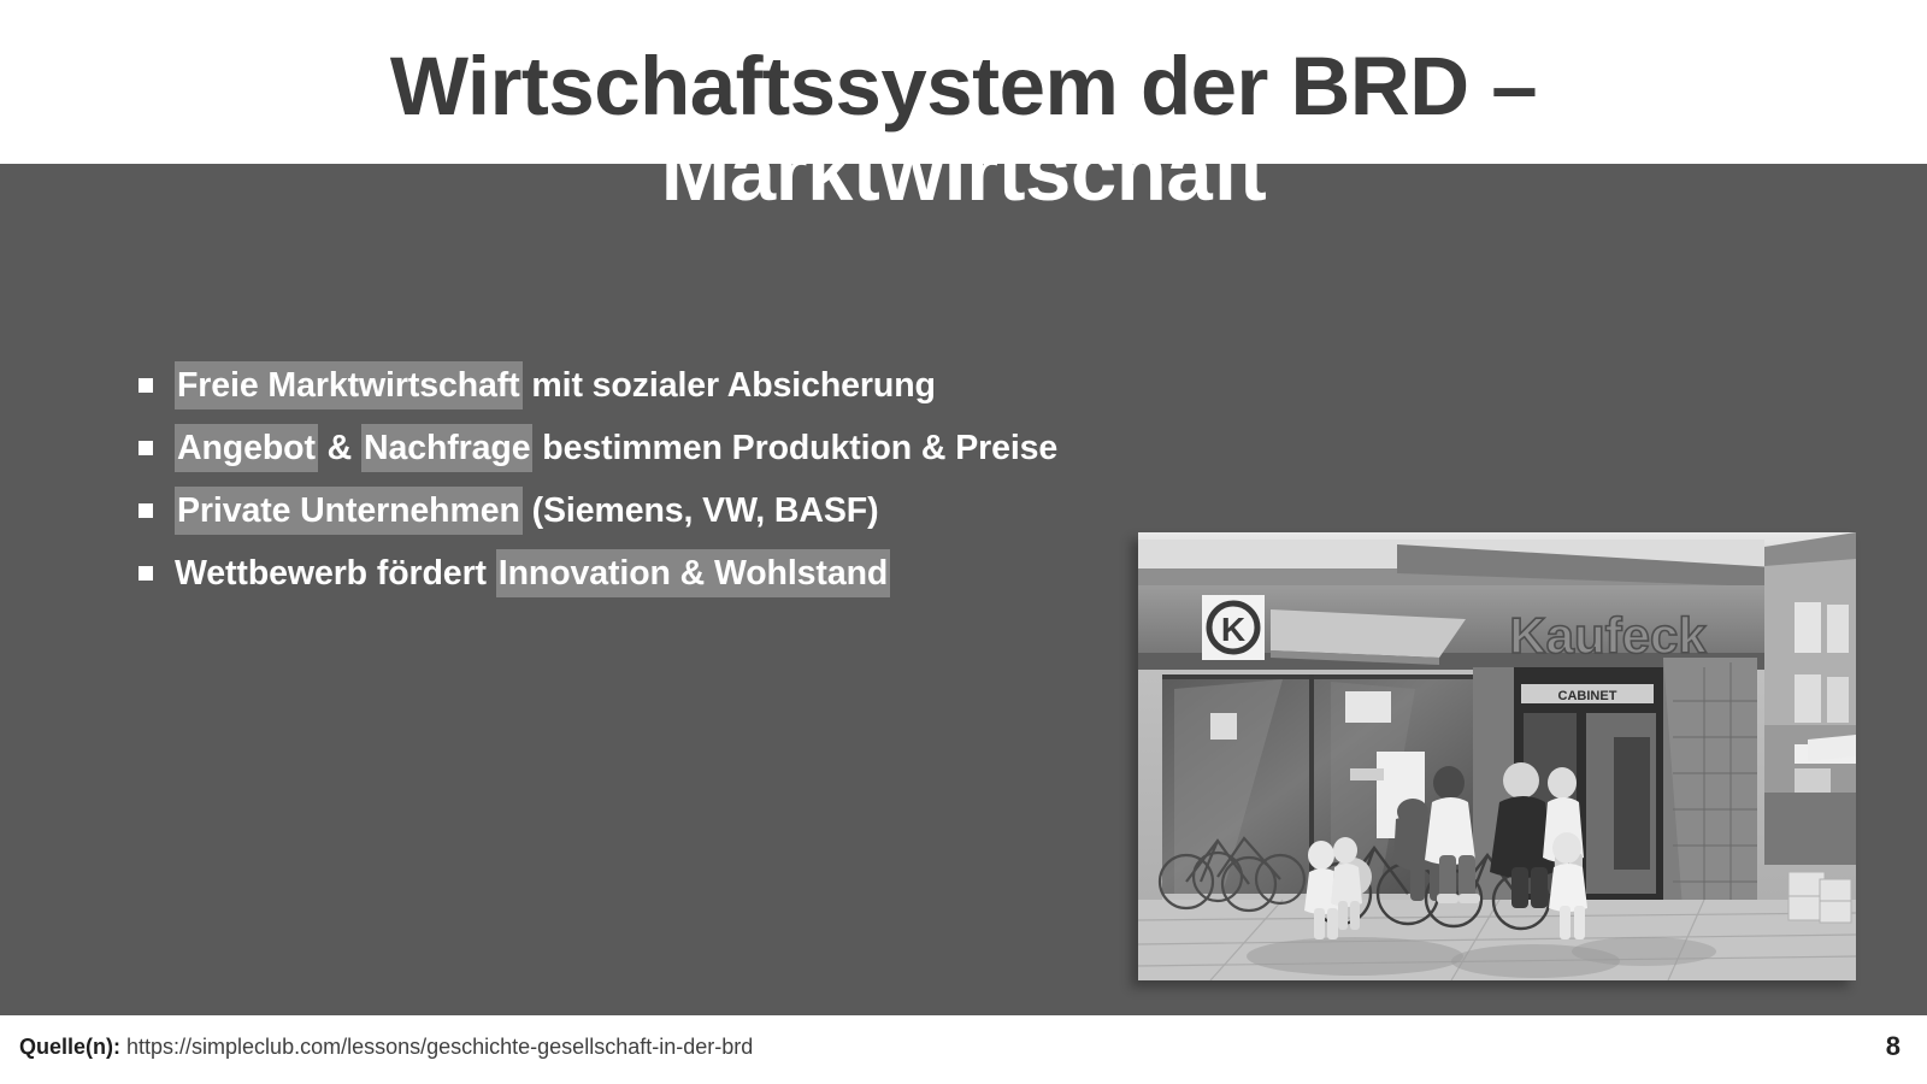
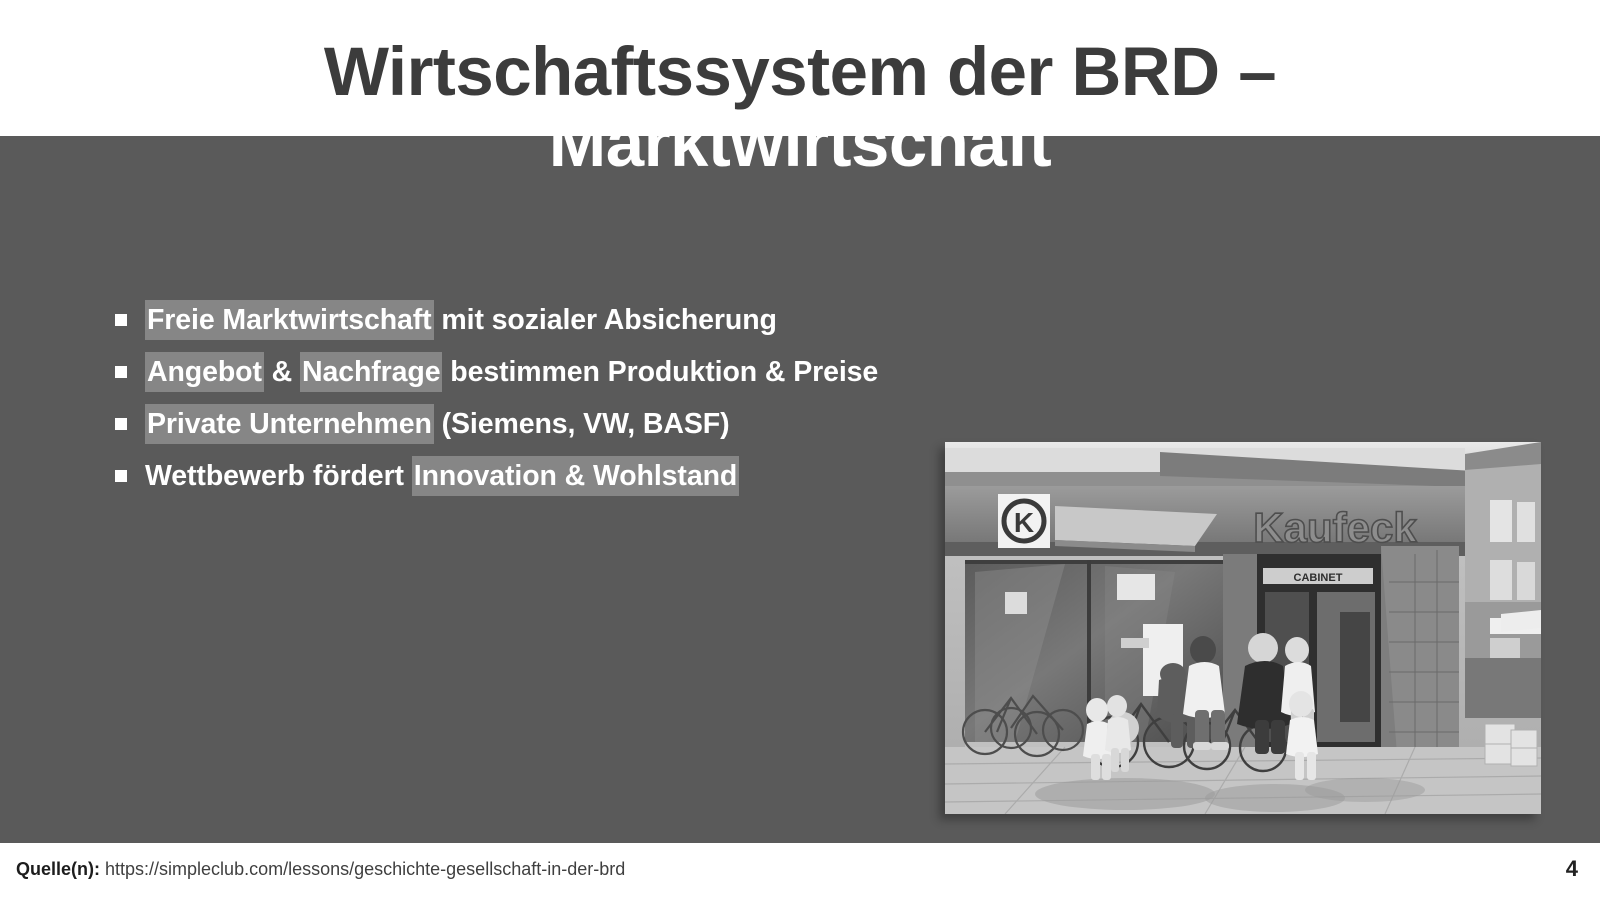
  Wirtschaftssystem der BRD –
  Marktwirtschaft
  Freie Marktwirtschaft mit sozialer Absicherung
  Angebot & Nachfrage bestimmen Produktion & Preise
  Private Unternehmen (Siemens, VW, BASF)
  Wettbewerb fördert Innovation & Wohlstand
  K
  Kaufeck
  CABINET
  Quelle(n): https://simpleclub.com/lessons/geschichte-gesellschaft-in-der-brd
- 8
+ 4
